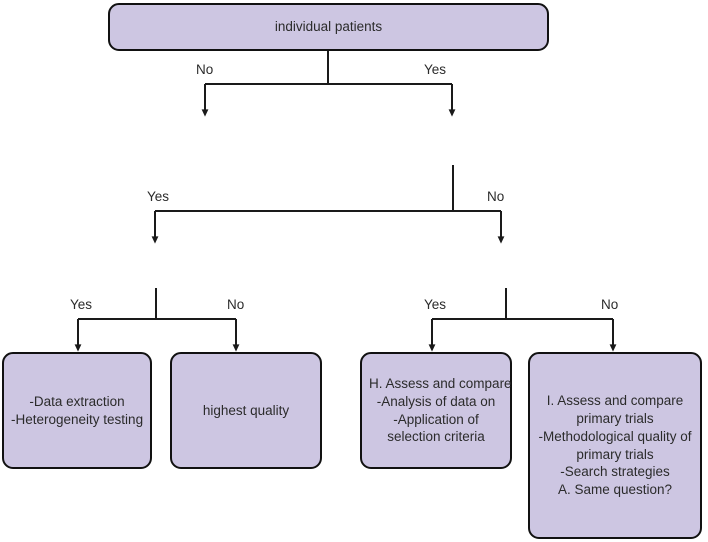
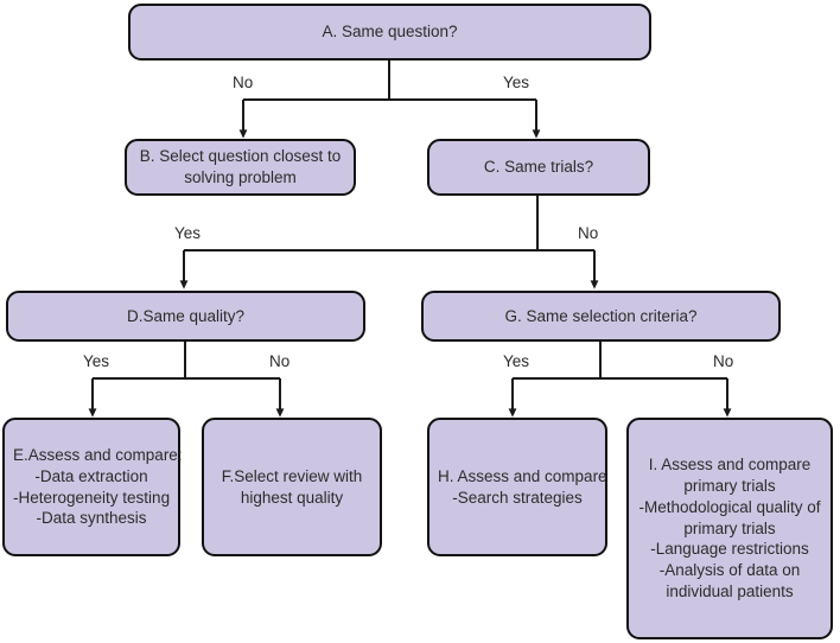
- individual patients
+ A. Same question?
+ B. Select question closest to
+ solving problem
+ C. Same trials?
+ D.Same quality?
+ G. Same selection criteria?
+ E.Assess and compare:
  -Data extraction
  -Heterogeneity testing
+ -Data synthesis
+ F.Select review with
  highest quality
  H. Assess and compare
- -Analysis of data on
+ -Search strategies
- -Application of
- selection criteria
  I. Assess and compare
  primary trials
  -Methodological quality of
  primary trials
+ -Language restrictions
- -Search strategies
+ -Analysis of data on
- A. Same question?
+ individual patients
  No
  Yes
  Yes
  No
  Yes
  No
  Yes
  No
